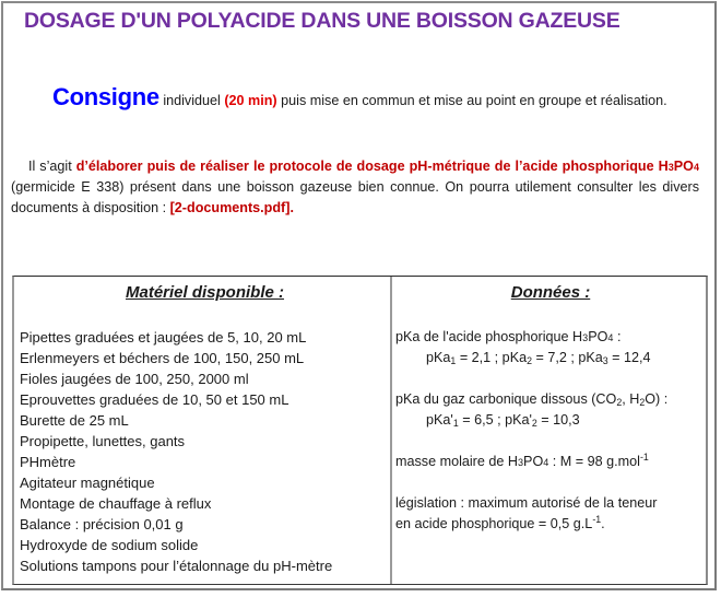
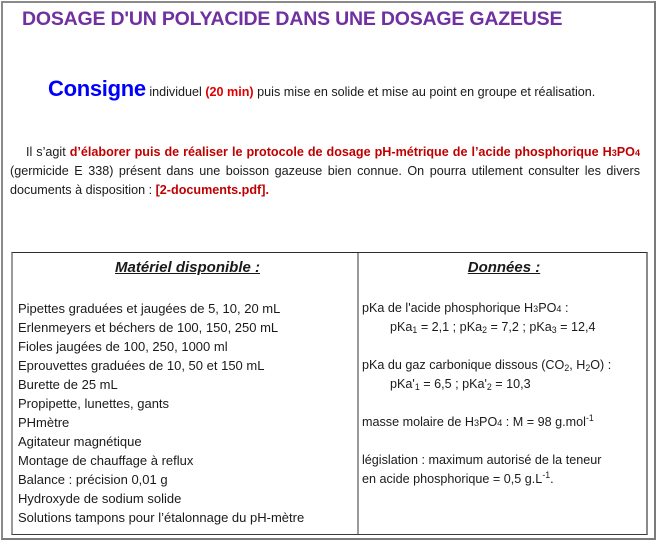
- DOSAGE D'UN POLYACIDE DANS UNE BOISSON GAZEUSE
+ DOSAGE D'UN POLYACIDE DANS UNE DOSAGE GAZEUSE
- Consigne individuel (20 min) puis mise en commun et mise au point en groupe et réalisation.
+ Consigne individuel (20 min) puis mise en solide et mise au point en groupe et réalisation.
  Il s’agit d’élaborer puis de réaliser le protocole de dosage pH-métrique de l’acide phosphorique H3PO4 (germicide E 338) présent dans une boisson gazeuse bien connue. On pourra utilement consulter les divers documents à disposition : [2-documents.pdf].
  Matériel disponible :
  Pipettes graduées et jaugées de 5, 10, 20 mL
  Erlenmeyers et béchers de 100, 150, 250 mL
- Fioles jaugées de 100, 250, 2000 ml
+ Fioles jaugées de 100, 250, 1000 ml
  Eprouvettes graduées de 10, 50 et 150 mL
  Burette de 25 mL
  Propipette, lunettes, gants
  PHmètre
  Agitateur magnétique
  Montage de chauffage à reflux
  Balance : précision 0,01 g
  Hydroxyde de sodium solide
  Solutions tampons pour l’étalonnage du pH-mètre
  Données :
  pKa de l'acide phosphorique H3PO4 :
  pKa1 = 2,1 ; pKa2 = 7,2 ; pKa3 = 12,4
  pKa du gaz carbonique dissous (CO2, H2O) :
  pKa'1 = 6,5 ; pKa'2 = 10,3
  masse molaire de H3PO4 : M = 98 g.mol-1
  législation : maximum autorisé de la teneur
  en acide phosphorique = 0,5 g.L-1.
